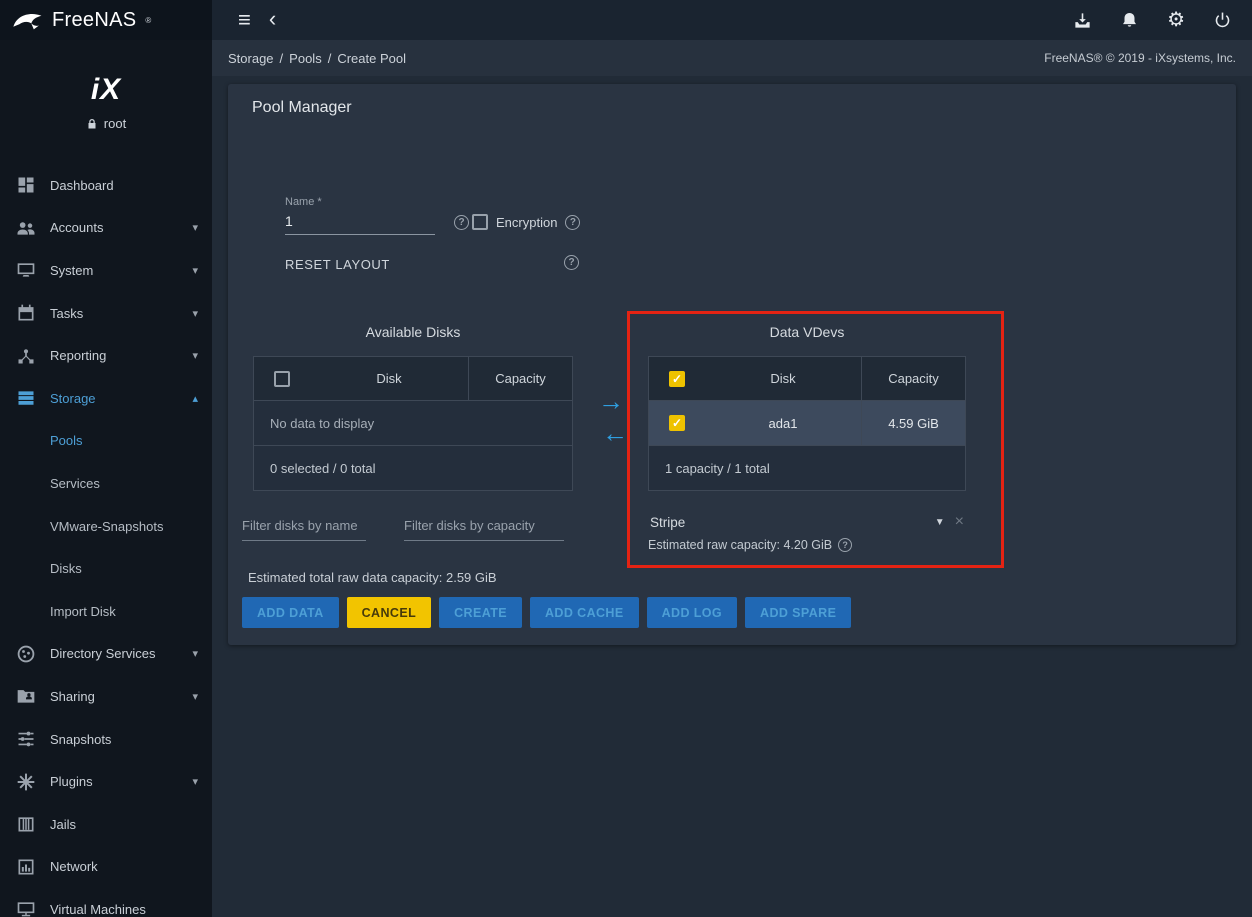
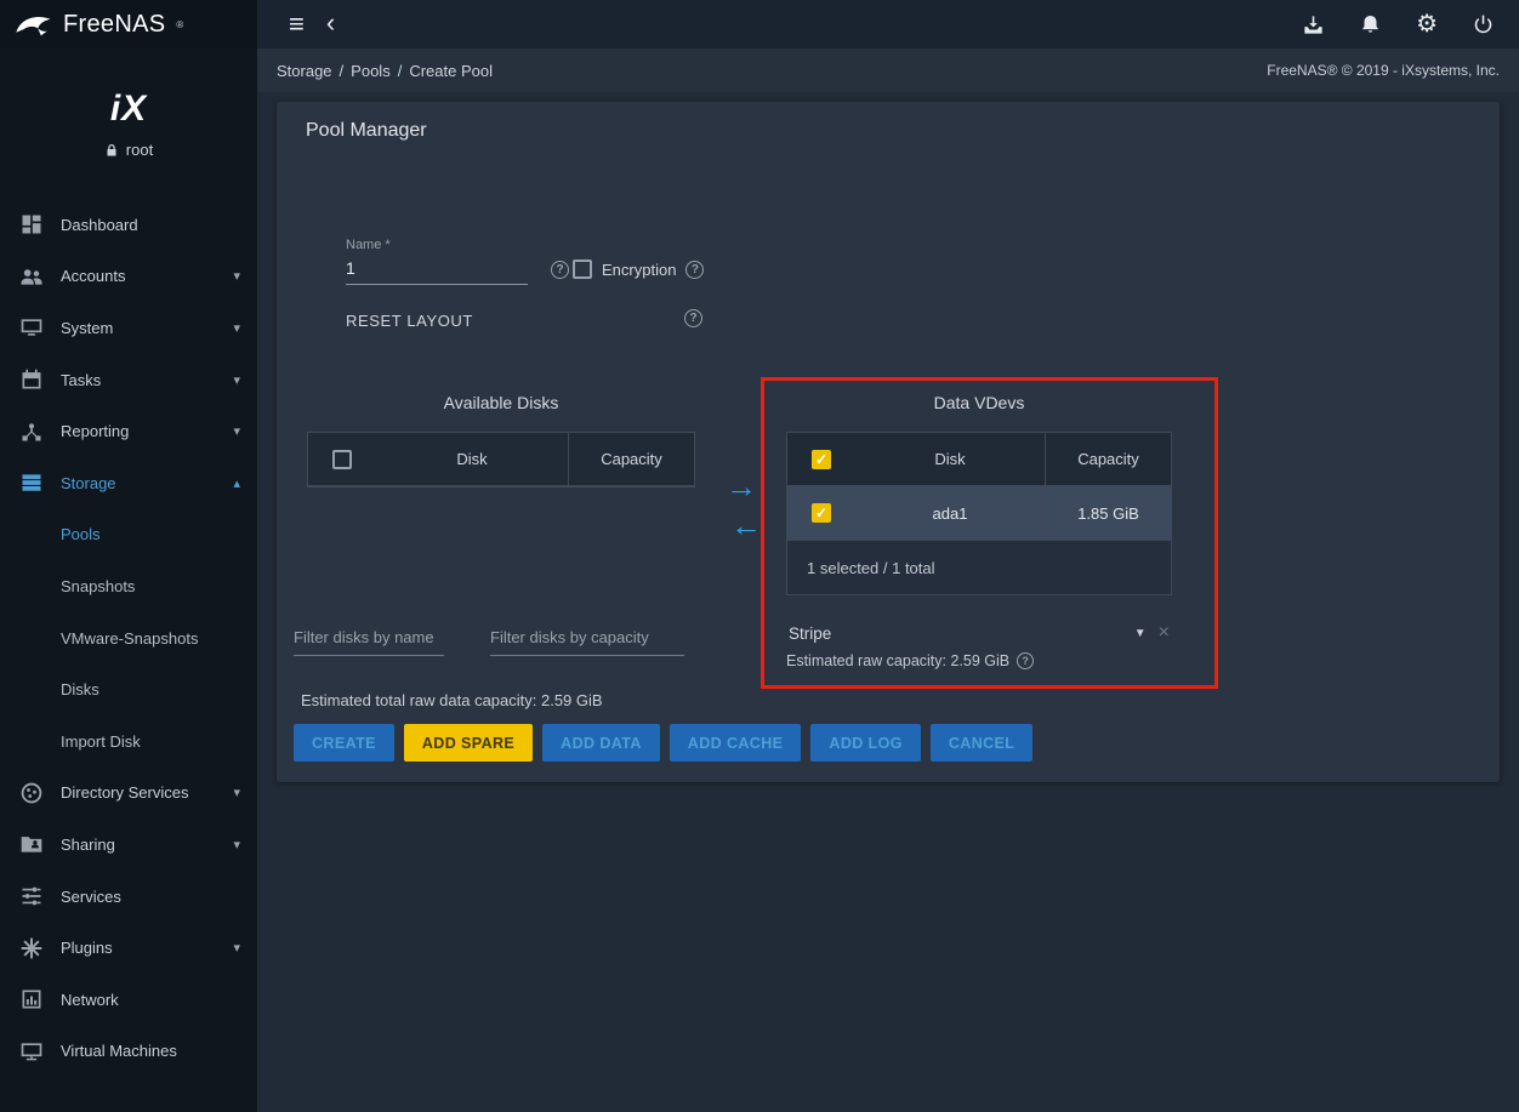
  FreeNAS
  ®
  ≡
  ‹
  ⚙
  iX
  root
  Dashboard
  Accounts
  ▾
  System
  ▾
  Tasks
  ▾
  Reporting
  ▾
  Storage
  ▴
  Pools
- Services
+ Snapshots
  VMware-Snapshots
  Disks
  Import Disk
  Directory Services
  ▾
  Sharing
  ▾
- Snapshots
+ Services
  Plugins
  ▾
- Jails
  Network
  Virtual Machines
  Storage
  /
  Pools
  /
  Create Pool
  FreeNAS® © 2019 - iXsystems, Inc.
  Pool Manager
  Name *
  1
  ?
  Encryption
  ?
  RESET LAYOUT
  ?
  Available Disks
  Disk
  Capacity
- No data to display
- 0 selected / 0 total
  →
  ←
  Data VDevs
  ✓
  Disk
  Capacity
  ✓
  ada1
- 4.59 GiB
+ 1.85 GiB
- 1 capacity / 1 total
+ 1 selected / 1 total
  Stripe
  ▼
  ×
- Estimated raw capacity: 4.20 GiB
+ Estimated raw capacity: 2.59 GiB
  ?
  Filter disks by name
  Filter disks by capacity
  Estimated total raw data capacity: 2.59 GiB
- ADD DATA
+ CREATE
- CANCEL
+ ADD SPARE
- CREATE
+ ADD DATA
  ADD CACHE
  ADD LOG
- ADD SPARE
+ CANCEL
